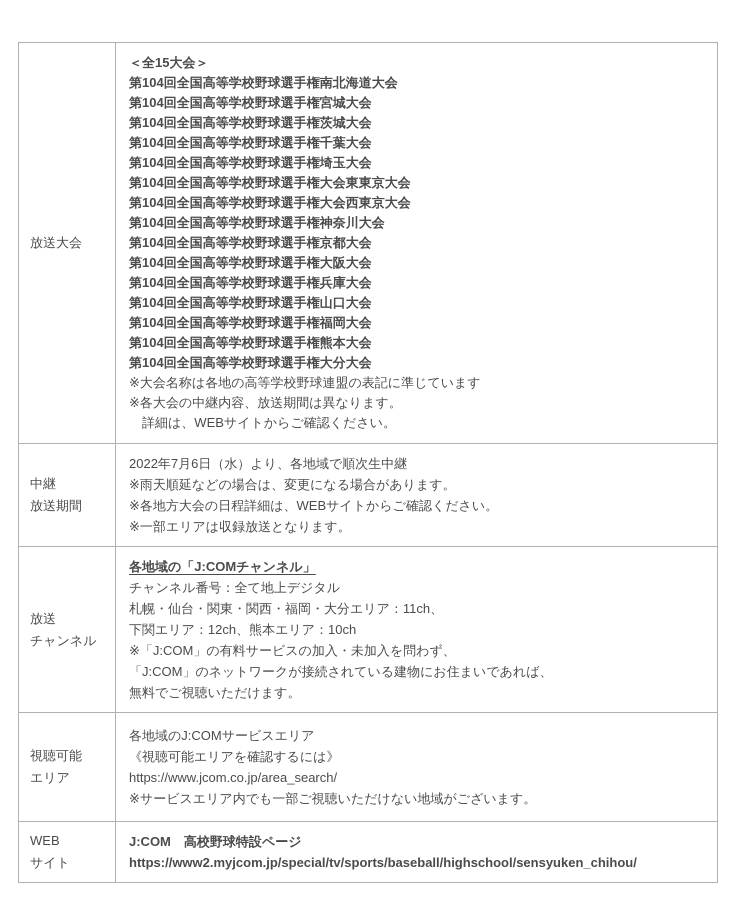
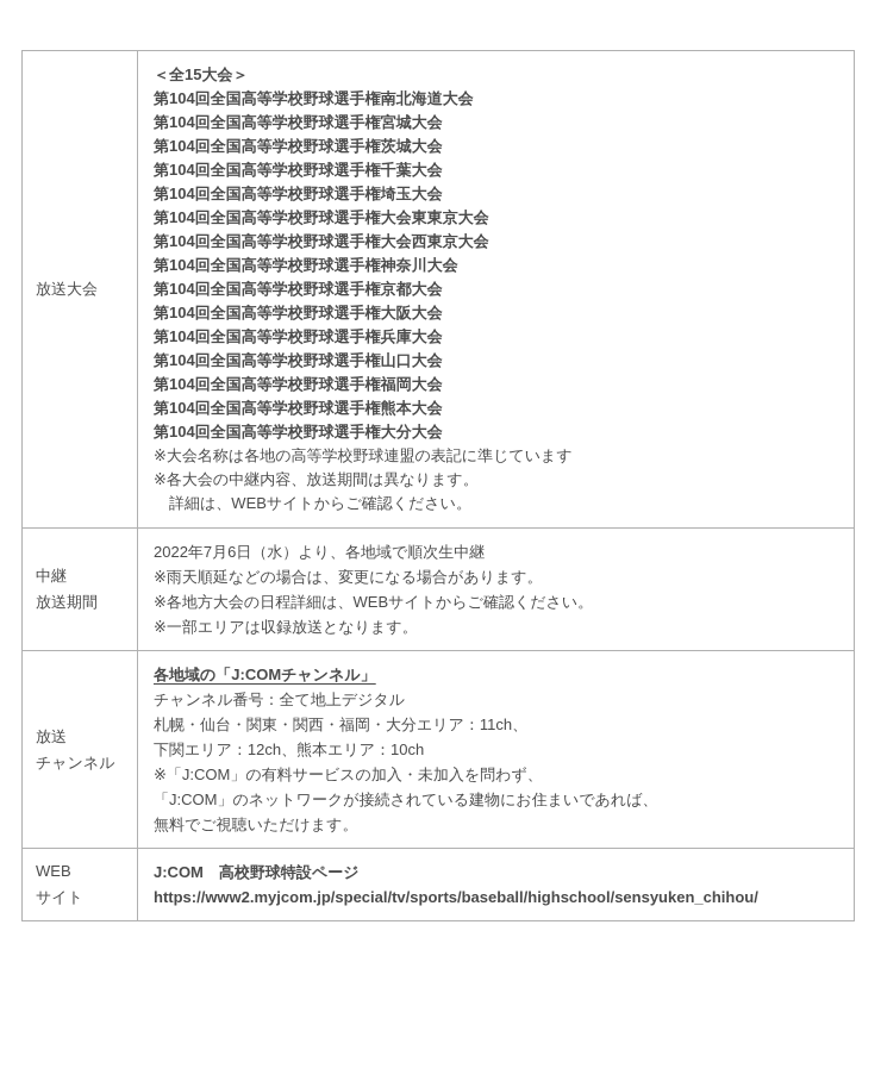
  放送大会	＜全15大会＞ 第104回全国高等学校野球選手権南北海道大会第104回全国高等学校野球選手権宮城大会第104回全国高等学校野球選手権茨城大会第104回全国高等学校野球選手権千葉大会第104回全国高等学校野球選手権埼玉大会第104回全国高等学校野球選手権大会東東京大会第104回全国高等学校野球選手権大会西東京大会第104回全国高等学校野球選手権神奈川大会第104回全国高等学校野球選手権京都大会第104回全国高等学校野球選手権大阪大会第104回全国高等学校野球選手権兵庫大会第104回全国高等学校野球選手権山口大会第104回全国高等学校野球選手権福岡大会第104回全国高等学校野球選手権熊本大会第104回全国高等学校野球選手権大分大会 ※大会名称は各地の高等学校野球連盟の表記に準じています※各大会の中継内容、放送期間は異なります。 詳細は、WEBサイトからご確認ください。
  中継放送期間	2022年7月6日（水）より、各地域で順次生中継※雨天順延などの場合は、変更になる場合があります。※各地方大会の日程詳細は、WEBサイトからご確認ください。※一部エリアは収録放送となります。
  放送チャンネル	各地域の「J:COMチャンネル」 チャンネル番号：全て地上デジタル札幌・仙台・関東・関西・福岡・大分エリア：11ch、下関エリア：12ch、熊本エリア：10ch※「J:COM」の有料サービスの加入・未加入を問わず、「J:COM」のネットワークが接続されている建物にお住まいであれば、無料でご視聴いただけます。
- 視聴可能エリア	各地域のJ:COMサービスエリア《視聴可能エリアを確認するには》 https://www.jcom.co.jp/area_search/ ※サービスエリア内でも一部ご視聴いただけない地域がございます。
  WEBサイト	J:COM 高校野球特設ページ https://www2.myjcom.jp/special/tv/sports/baseball/highschool/sensyuken_chihou/
